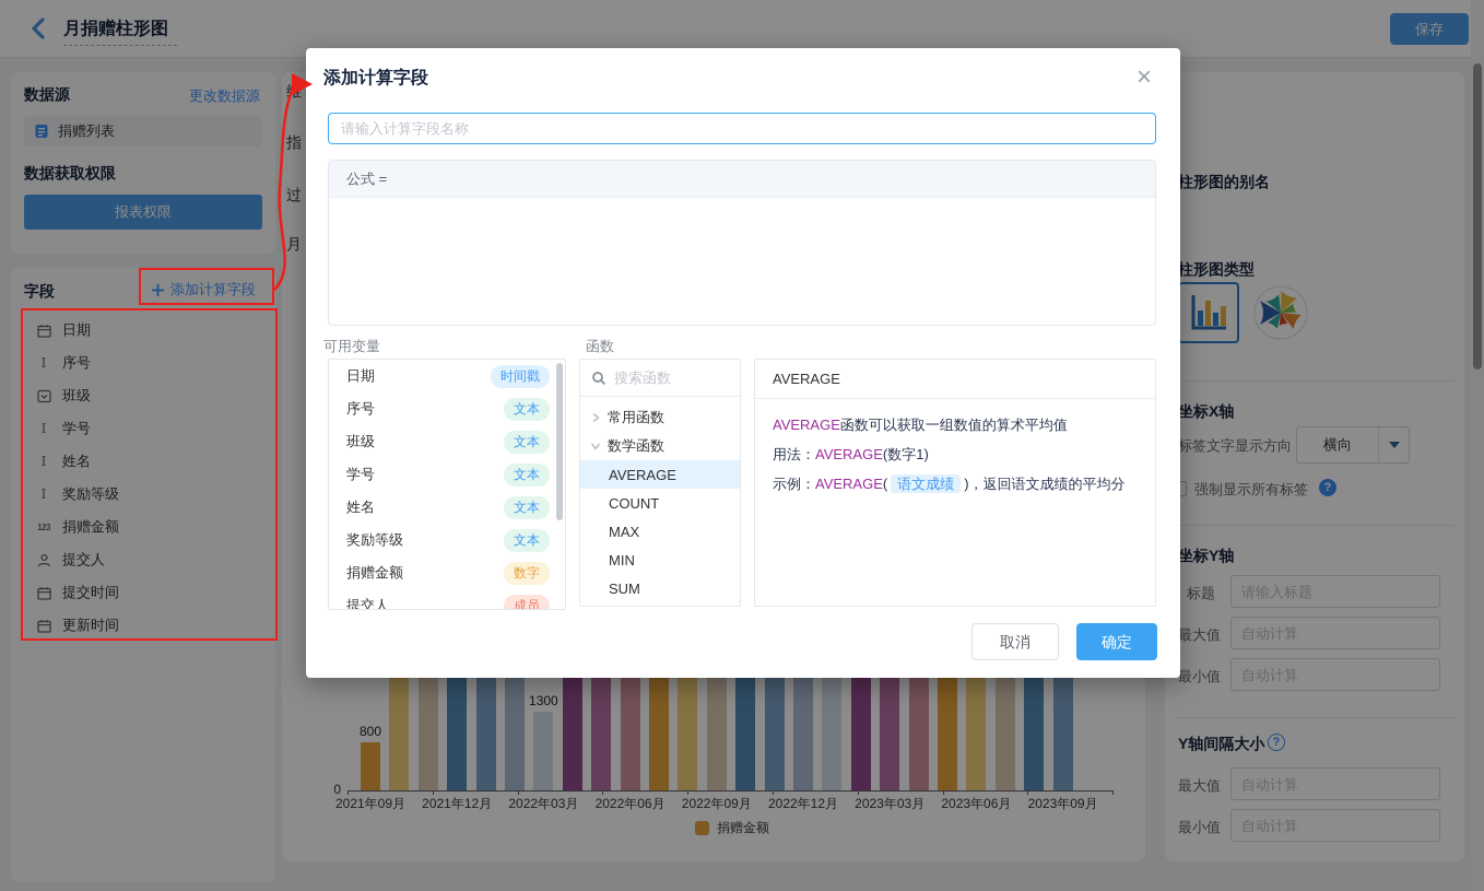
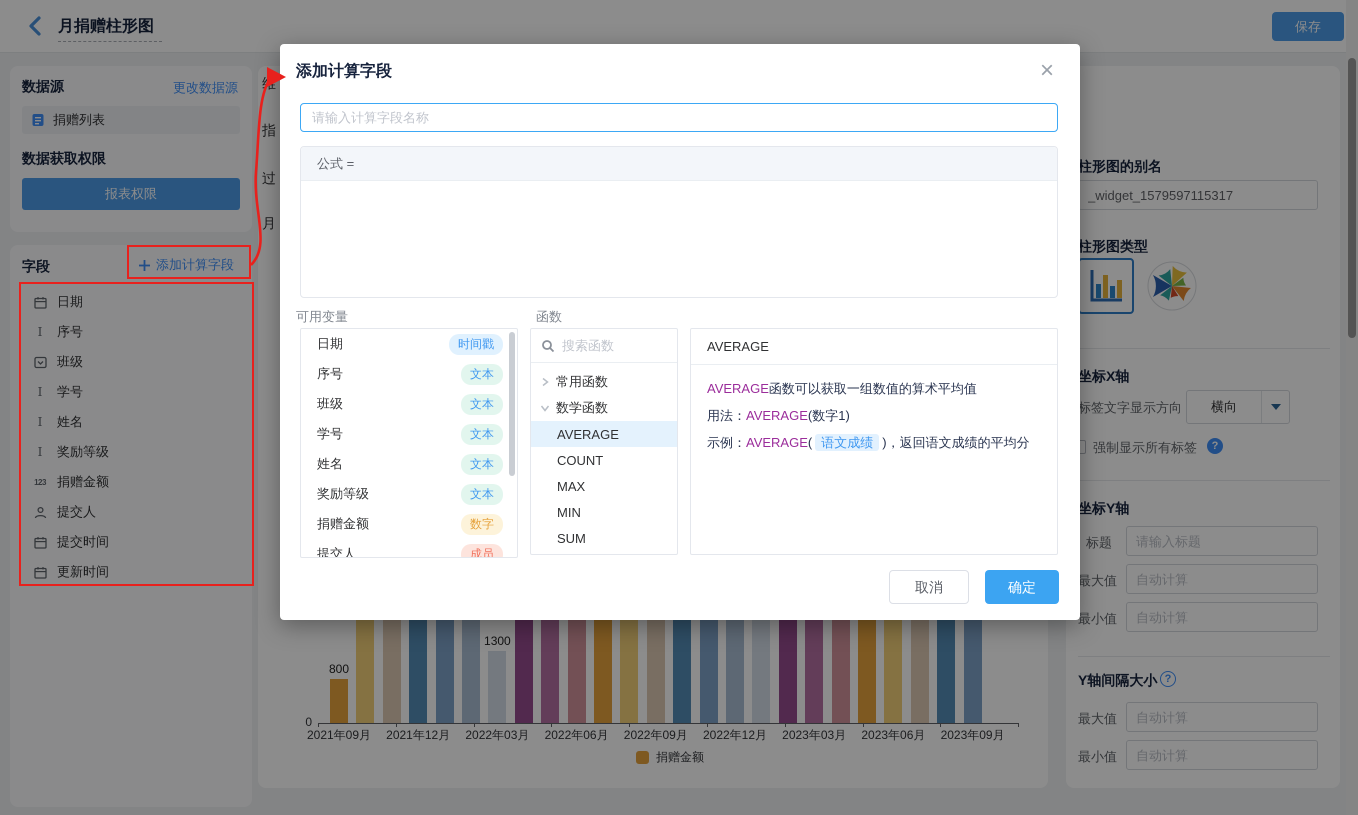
  月捐赠柱形图
  保存
  数据源
  更改数据源
  捐赠列表
  数据获取权限
  报表权限
  字段
  添加计算字段
  日期
  I
  序号
  班级
  I
  学号
  I
  姓名
  I
  奖励等级
  123
  捐赠金额
  提交人
  提交时间
  更新时间
  指
  过
  月
  柱形图的别名
+ _widget_1579597115317
  柱形图类型
  坐标X轴
  标签文字显示方向
  横向
  强制显示所有标签
  ?
  坐标Y轴
  标题
  请输入标题
  最大值
  自动计算
  最小值
  自动计算
  Y轴间隔大小
  ?
  最大值
  自动计算
  最小值
  自动计算
  0
  2021年09月
  2021年12月
  2022年03月
  2022年06月
  2022年09月
  2022年12月
  2023年03月
  2023年06月
  2023年09月
  800
  1300
  捐赠金额
  添加计算字段
  ×
  请输入计算字段名称
  公式 =
  可用变量
  函数
  日期
  时间戳
  序号
  文本
  班级
  文本
  学号
  文本
  姓名
  文本
  奖励等级
  文本
  捐赠金额
  数字
  提交人
  成员
  搜索函数
  常用函数
  数学函数
  AVERAGE
  COUNT
  MAX
  MIN
  SUM
  AVERAGE
  AVERAGE函数可以获取一组数值的算术平均值
  用法：AVERAGE(数字1)
  示例：AVERAGE( 语文成绩 )，返回语文成绩的平均分
  取消
  确定
